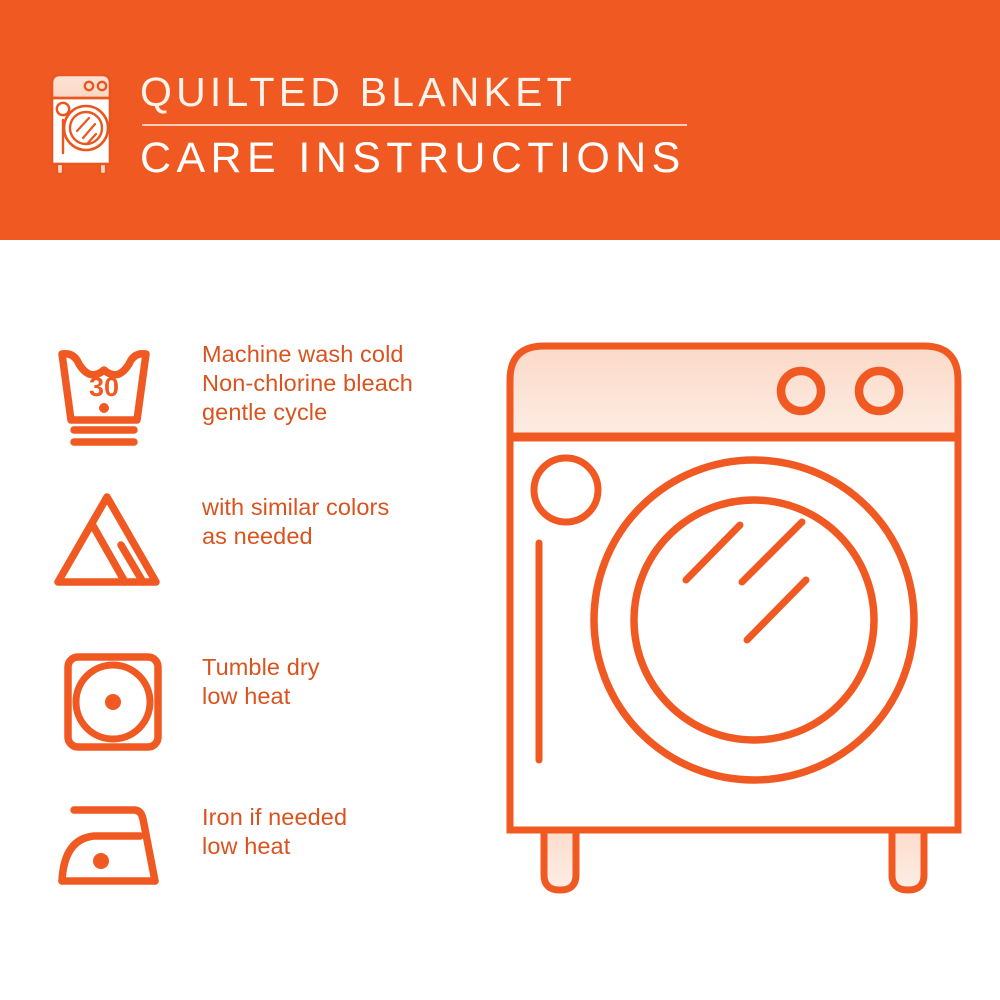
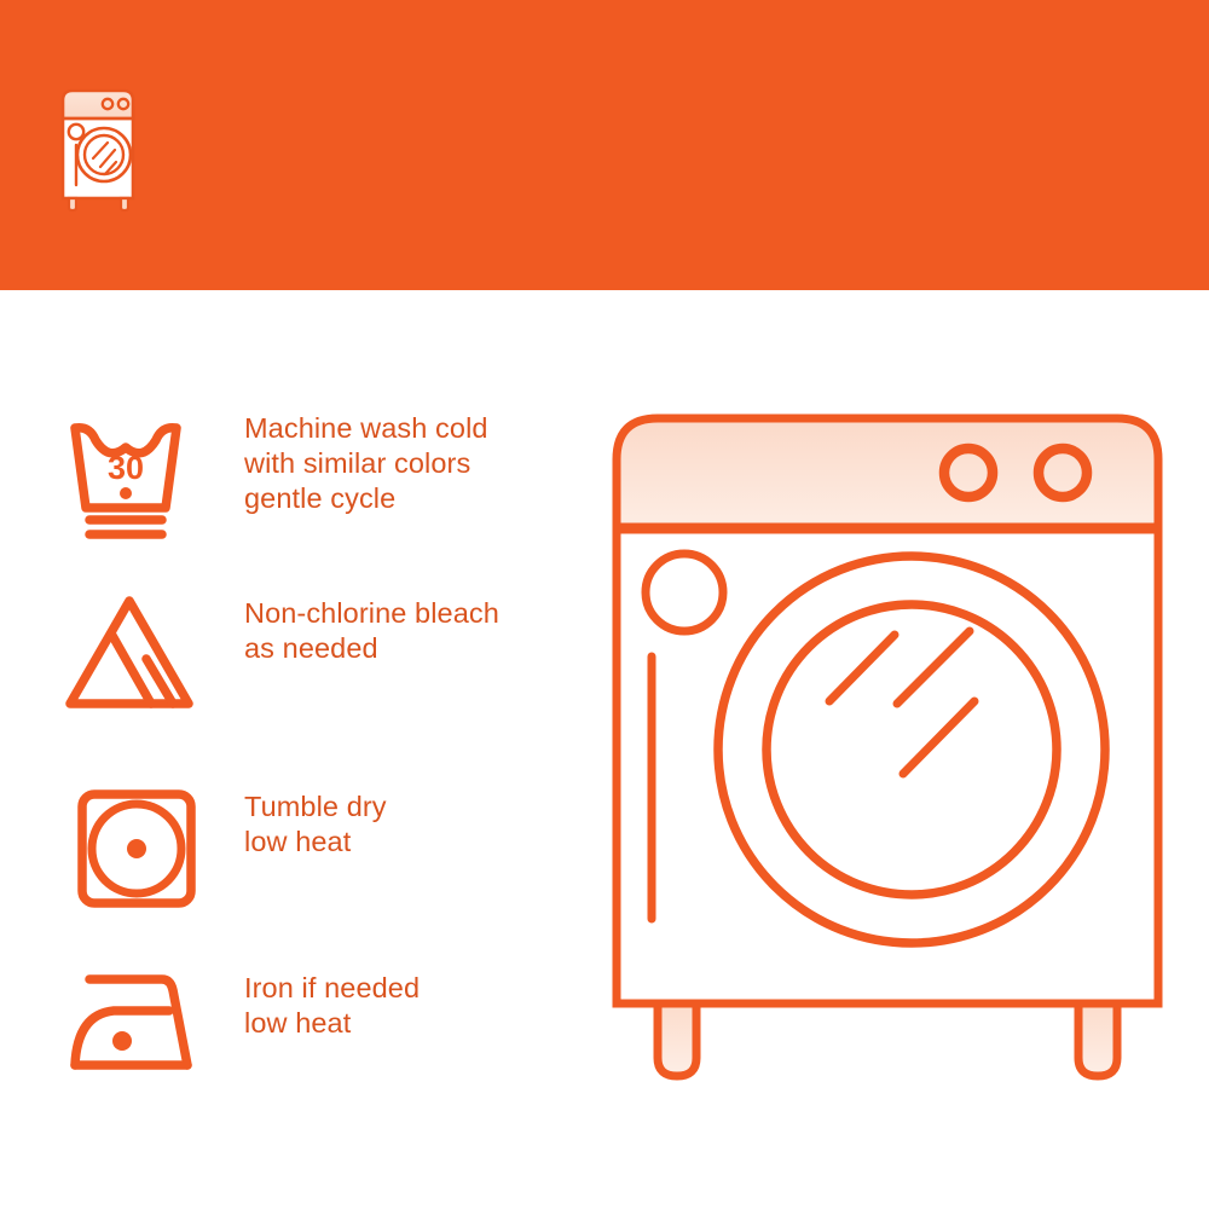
- QUILTED BLANKET
- CARE INSTRUCTIONS
  30
  Machine wash cold
- Non-chlorine bleach
+ with similar colors
  gentle cycle
- with similar colors
+ Non-chlorine bleach
  as needed
  Tumble dry
  low heat
  Iron if needed
  low heat
